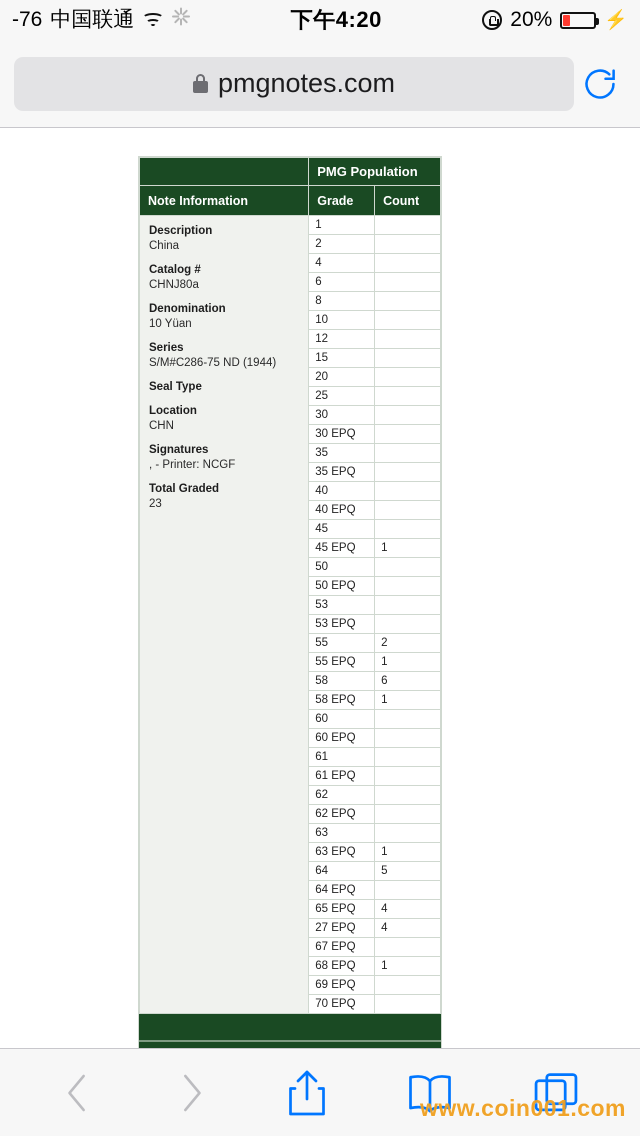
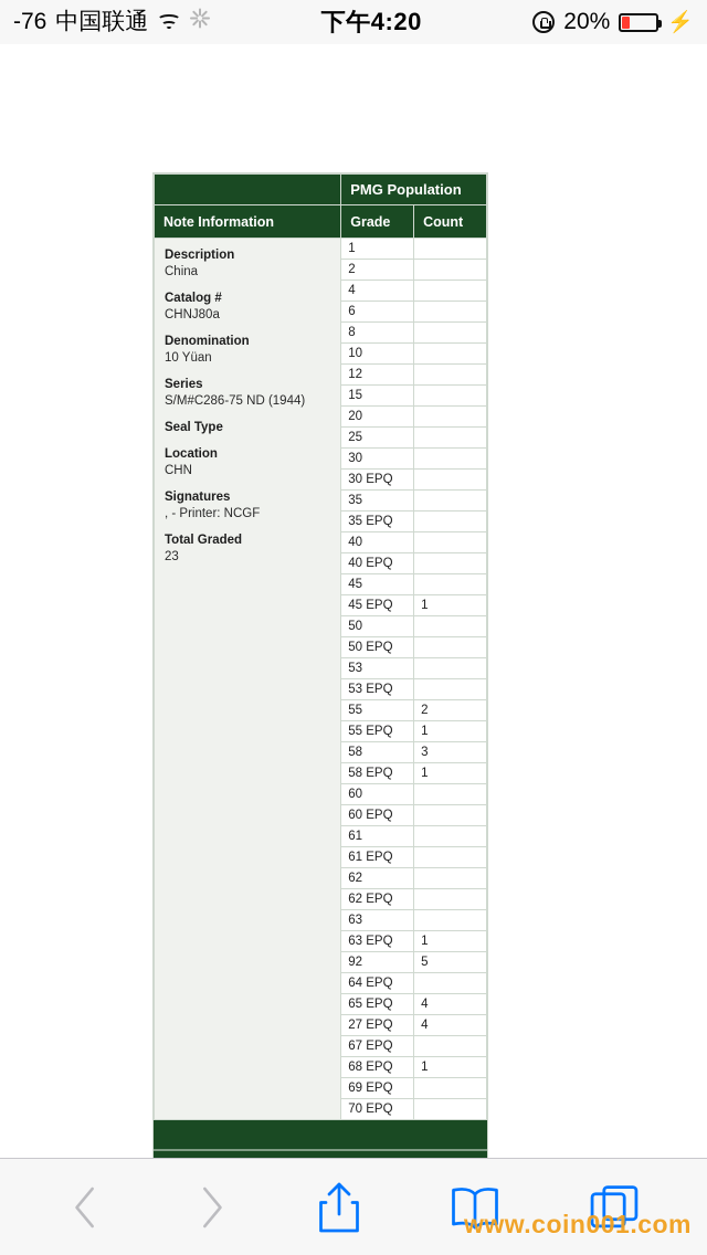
  -76
  中国联通
  下午4:20
  20%
  ⚡
- pmgnotes.com
  	PMG Population
  Note Information	Grade	Count
  DescriptionChinaCatalog #CHNJ80aDenomination10 YüanSeriesS/M#C286-75 ND (1944)Seal TypeLocationCHNSignatures, - Printer: NCGFTotal Graded23	1
  2
  4
  6
  8
  10
  12
  15
  20
  25
  30
  30 EPQ
  35
  35 EPQ
  40
  40 EPQ
  45
  45 EPQ	1
  50
  50 EPQ
  53
  53 EPQ
  55	2
  55 EPQ	1
- 58	6
+ 58	3
  58 EPQ	1
  60
  60 EPQ
  61
  61 EPQ
  62
  62 EPQ
  63
  63 EPQ	1
- 64	5
+ 92	5
  64 EPQ
  65 EPQ	4
  27 EPQ	4
  67 EPQ
  68 EPQ	1
  69 EPQ
  70 EPQ
  www.coin001.com
